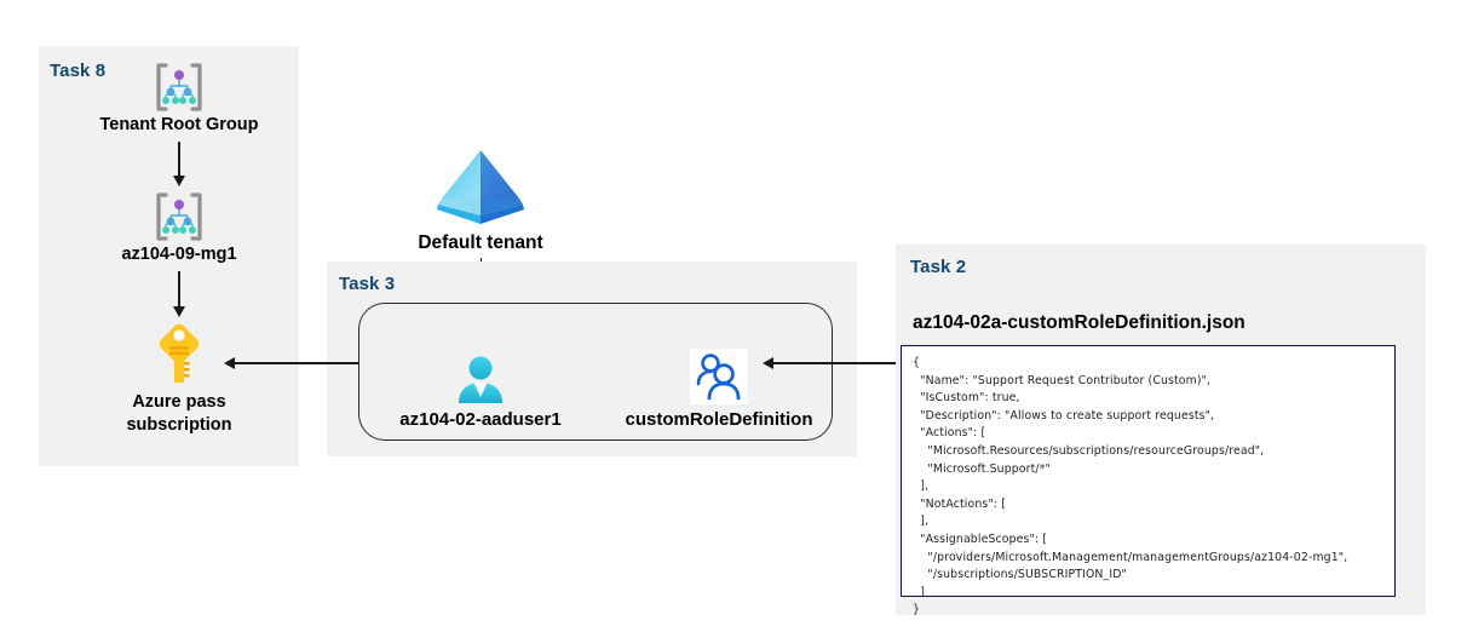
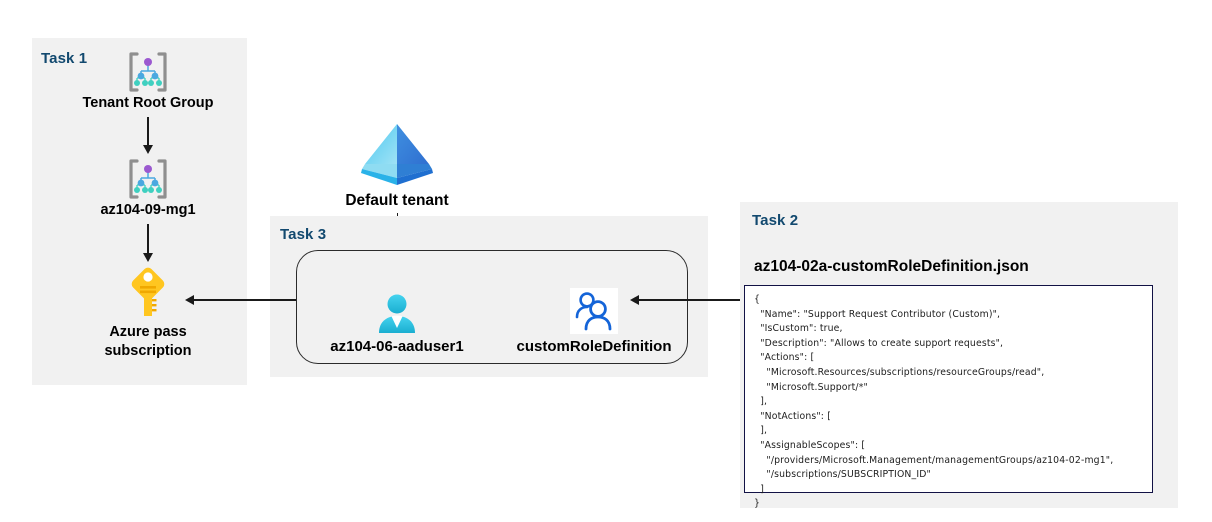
- Task 8
+ Task 1
  Tenant Root Group
  az104-09-mg1
  Azure pass
  subscription
  Default tenant
  Task 3
- az104-02-aaduser1
+ az104-06-aaduser1
  customRoleDefinition
  Task 2
  az104-02a-customRoleDefinition.json
  {
  "Name": "Support Request Contributor (Custom)",
  "IsCustom": true,
  "Description": "Allows to create support requests",
  "Actions": [
  "Microsoft.Resources/subscriptions/resourceGroups/read",
  "Microsoft.Support/*"
  ],
  "NotActions": [
  ],
  "AssignableScopes": [
  "/providers/Microsoft.Management/managementGroups/az104-02-mg1",
  "/subscriptions/SUBSCRIPTION_ID"
  ]
  }
